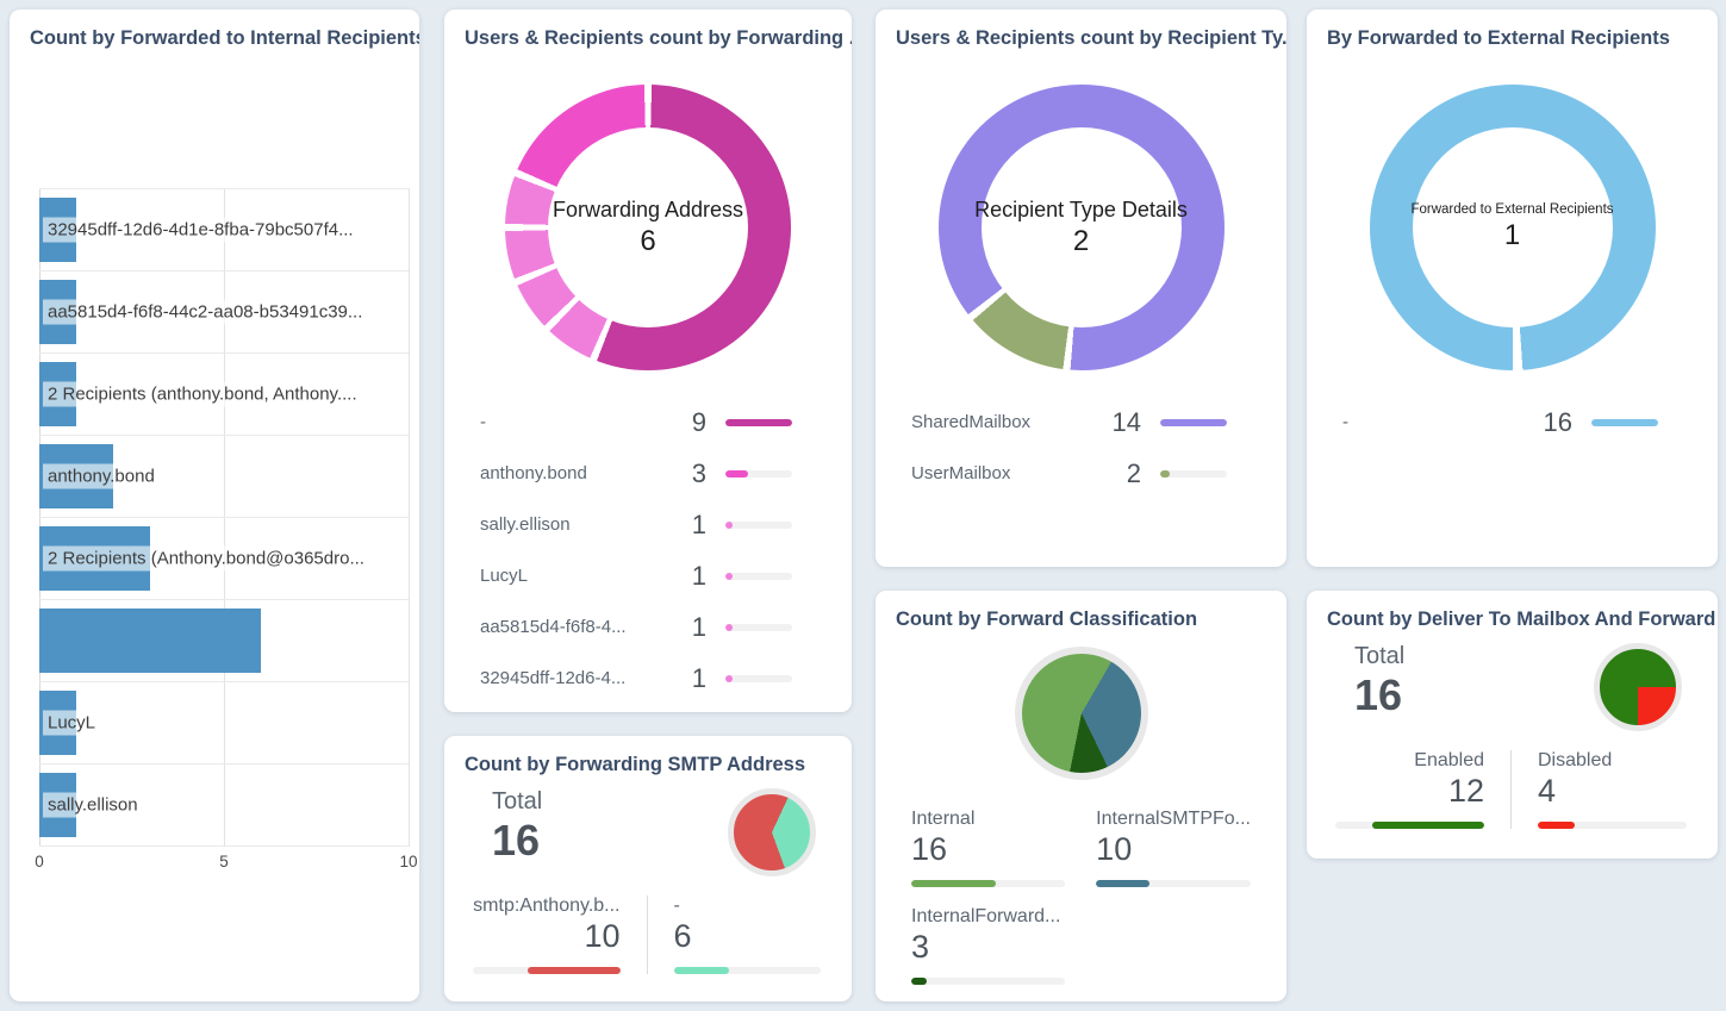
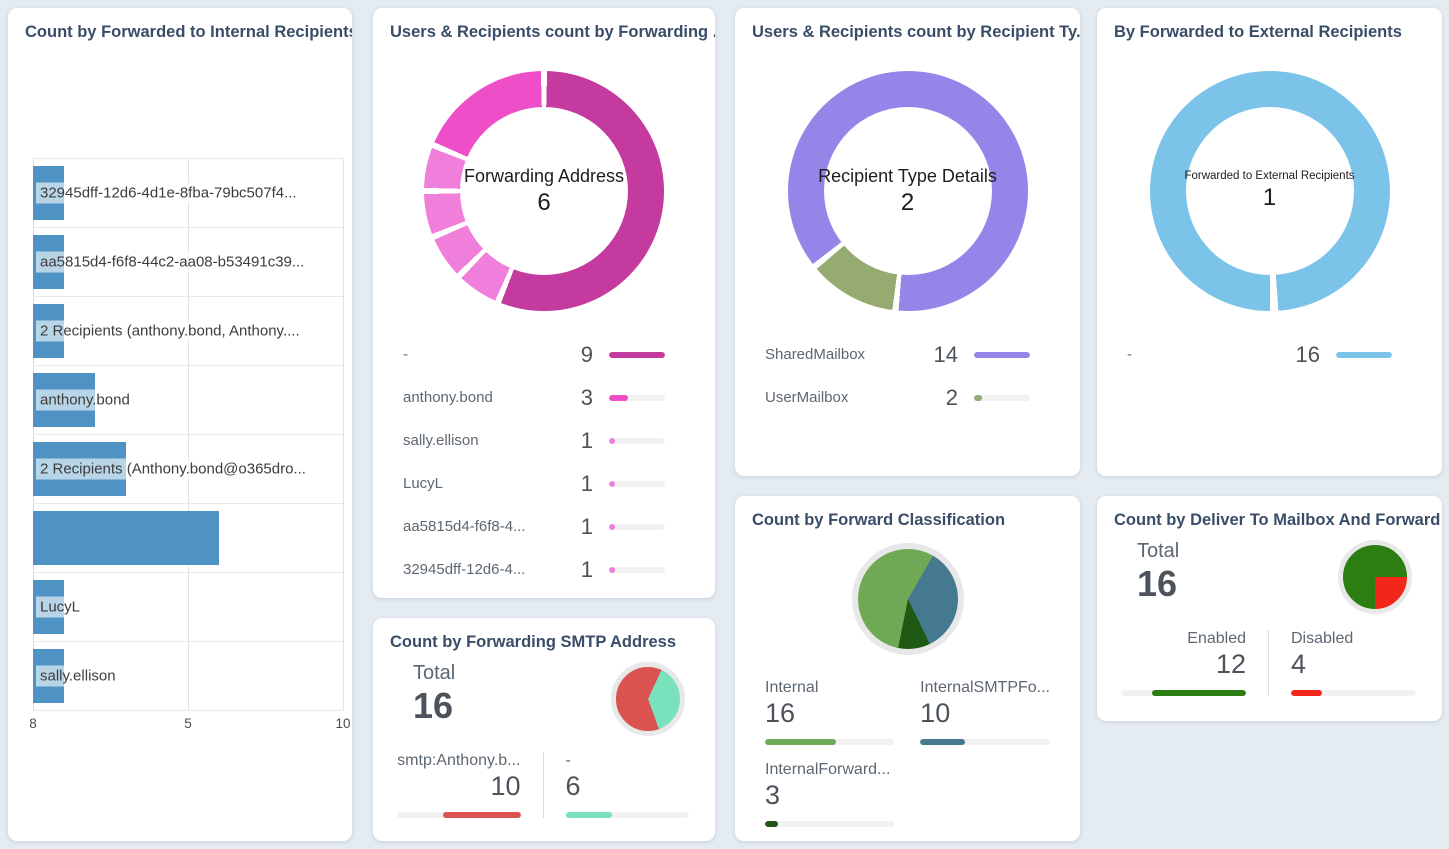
  Count by Forwarded to Internal Recipient
  32945dff-12d6-4d1e-8fba-79bc507f4...
  aa5815d4-f6f8-44c2-aa08-b53491c39...
  2 Recipients (anthony.bond, Anthony....
  anthony.bond
  2 Recipients (Anthony.bond@o365dro...
  LucyL
  sally.ellison
- 0
+ 8
  5
  10
  Users & Recipients count by Forwarding
  Forwarding Address
  6
  -
  9
  anthony.bond
  3
  sally.ellison
  1
  LucyL
  1
  aa5815d4-f6f8-4...
  1
  32945dff-12d6-4...
  1
  Count by Forwarding SMTP Address
  Total
  16
  smtp:Anthony.b...
  10
  -
  6
  Users & Recipients count by Recipient Ty.
  Recipient Type Details
  2
  SharedMailbox
  14
  UserMailbox
  2
  Count by Forward Classification
  Internal
  16
  InternalSMTPFo...
  10
  InternalForward...
  3
  By Forwarded to External Recipients
  Forwarded to External Recipients
  1
  -
  16
  Count by Deliver To Mailbox And Forward
  Total
  16
  Enabled
  12
  Disabled
  4
